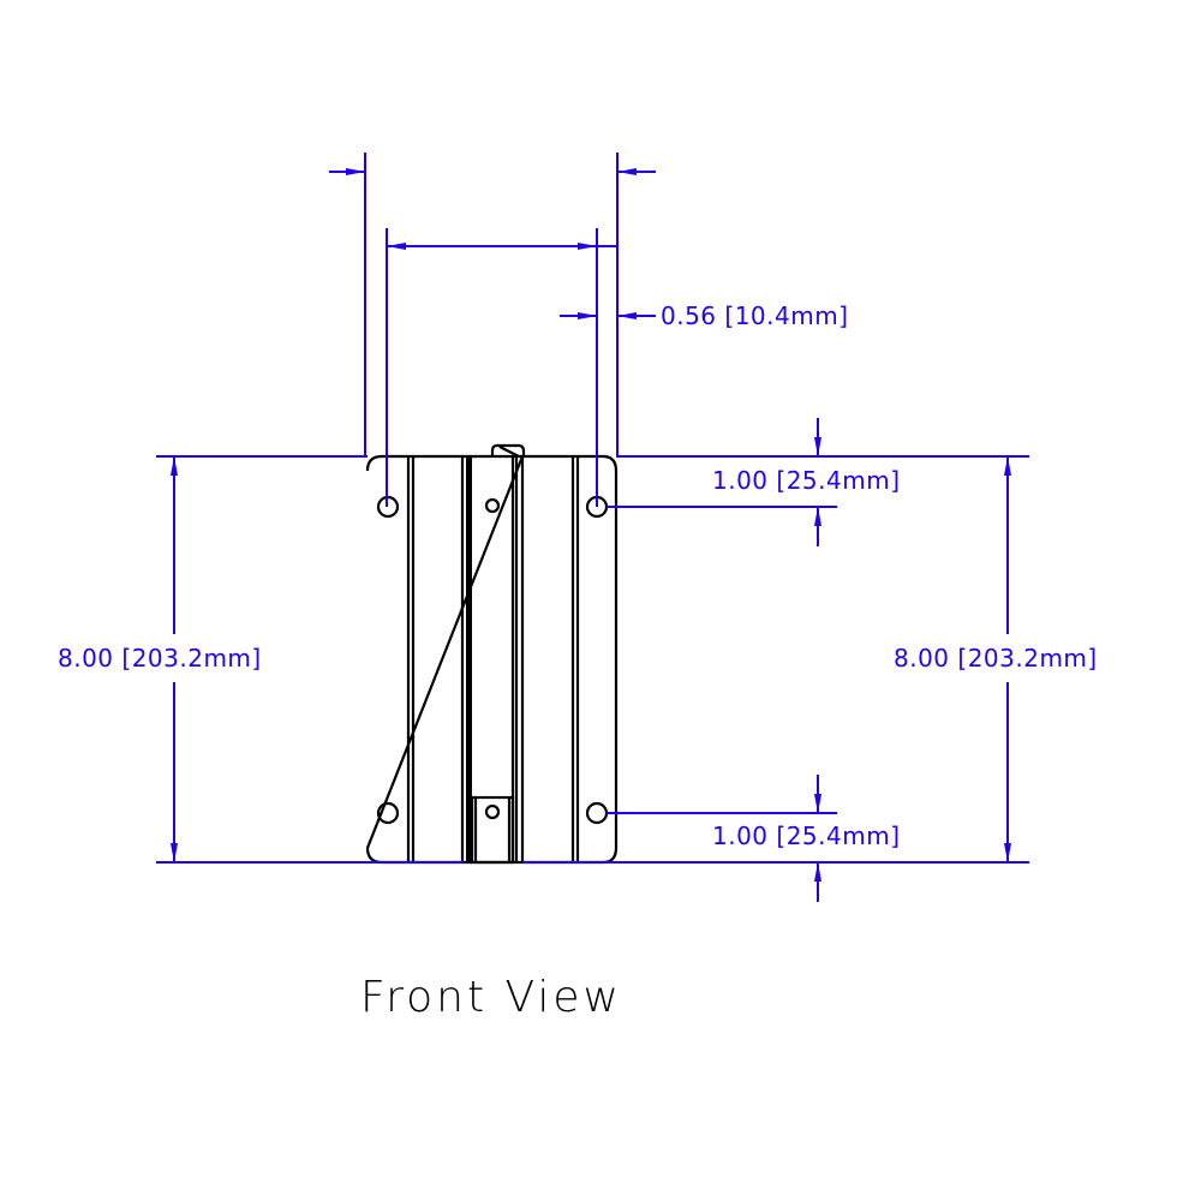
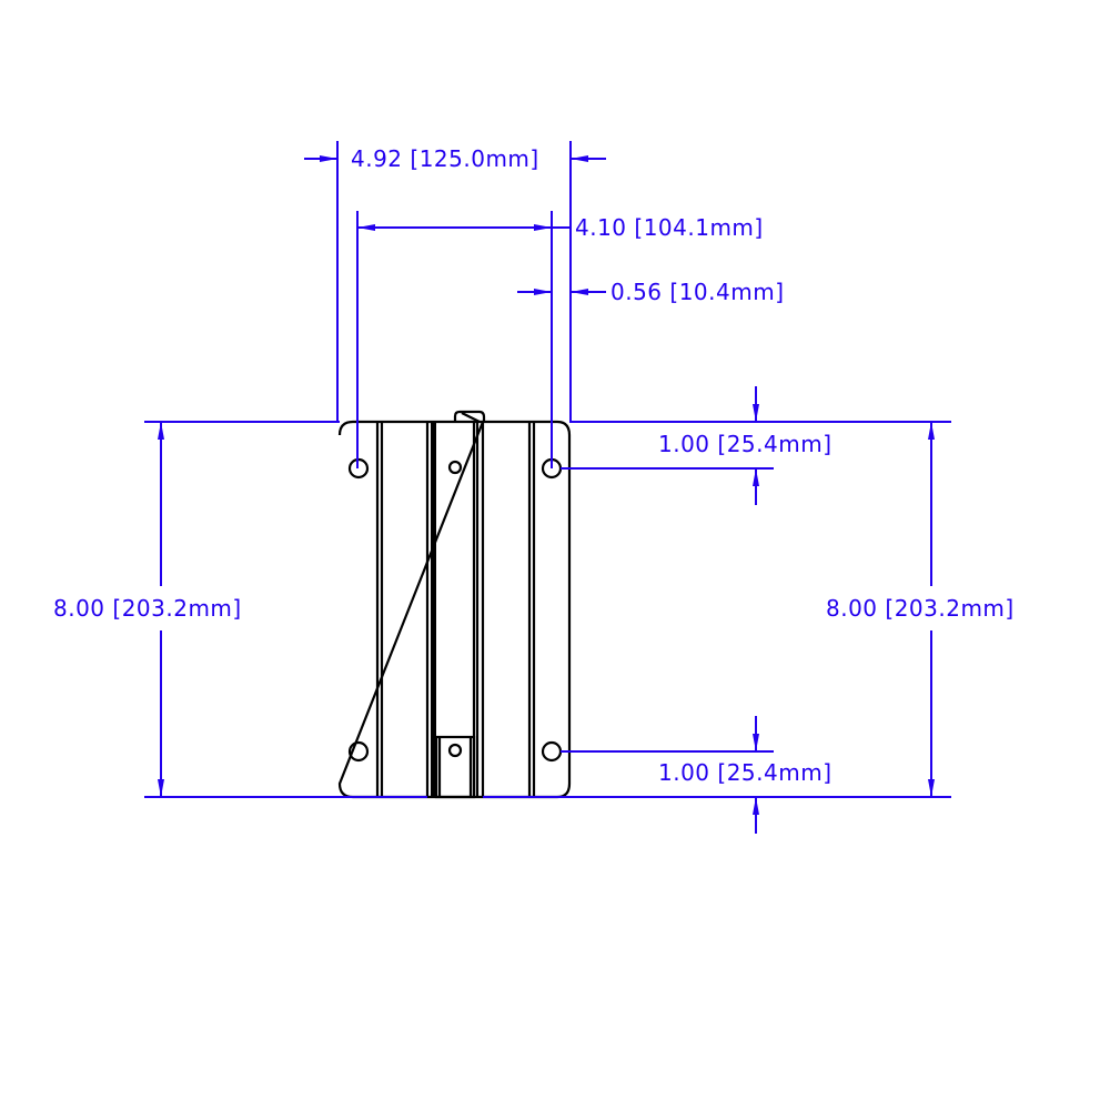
+ 4.92 [125.0mm]
+ 4.10 [104.1mm]
  0.56 [10.4mm]
  1.00 [25.4mm]
  1.00 [25.4mm]
  8.00 [203.2mm]
  8.00 [203.2mm]
- Front View
